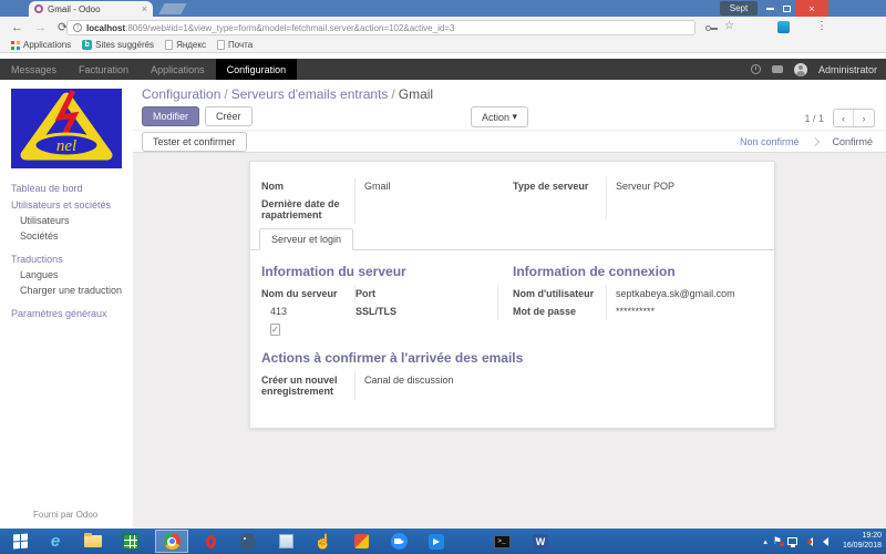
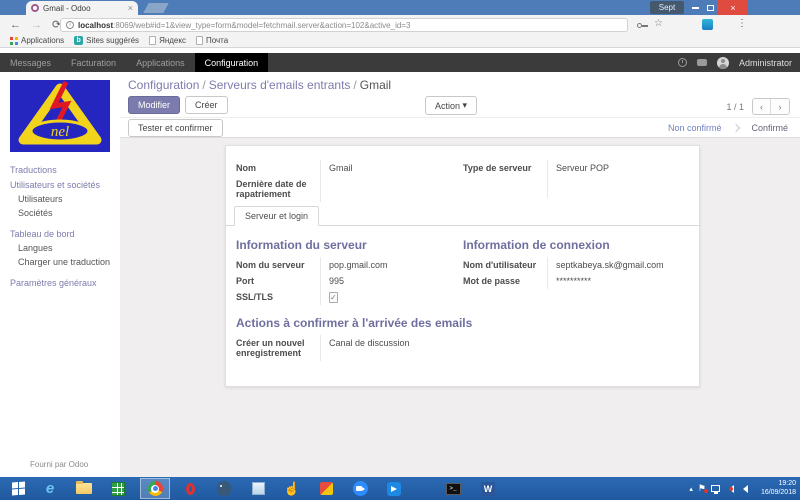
  Gmail - Odoo
  ×
  Sept
  ×
  ←
  →
  ⟳
  localhost:8069/web#id=1&view_type=form&model=fetchmail.server&action=102&active_id=3
  ☆
  ⋮
  Applications
  Sites suggérés
  Яндекс
  Почта
  Messages
  Facturation
  Applications
  Configuration
  Administrator
  nel
- Tableau de bord
+ Traductions
  Utilisateurs et sociétés
  Utilisateurs
  Sociétés
- Traductions
+ Tableau de bord
  Langues
  Charger une traduction
  Paramètres généraux
  Fourni par Odoo
  Configuration / Serveurs d'emails entrants / Gmail
  Modifier
  Créer
  Action
  ▾
  1 / 1
  ‹
  ›
  Tester et confirmer
  Non confirmé
  Confirmé
  Nom
  Gmail
  Dernière date de rapatriement
  Type de serveur
  Serveur POP
  Serveur et login
  Information du serveur
  Nom du serveur
+ pop.gmail.com
  Port
- 413
+ 995
  SSL/TLS
  ✓
  Information de connexion
  Nom d'utilisateur
  septkabeya.sk@gmail.com
  Mot de passe
  **********
  Actions à confirmer à l'arrivée des emails
  Créer un nouvel enregistrement
  Canal de discussion
  e
  ☝
  W
  ⚑
